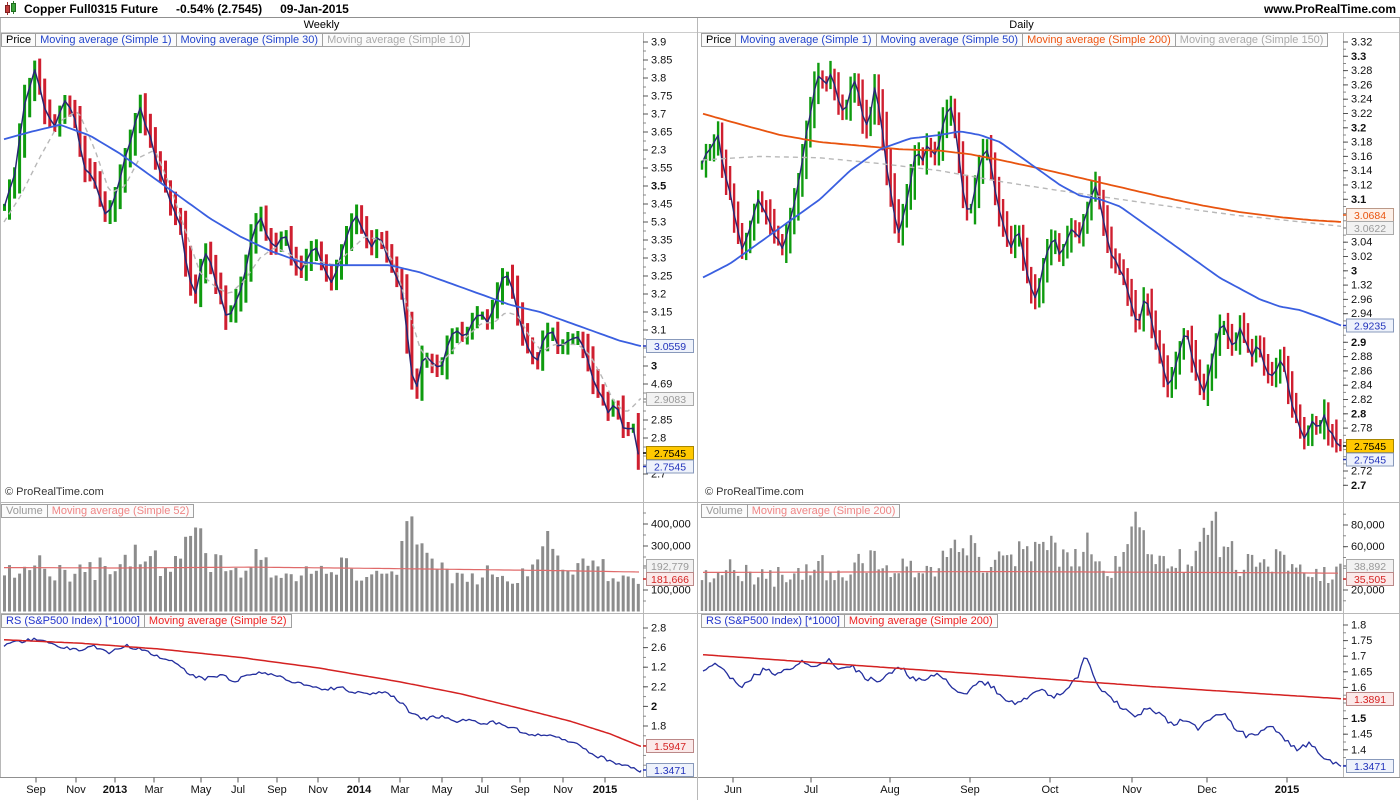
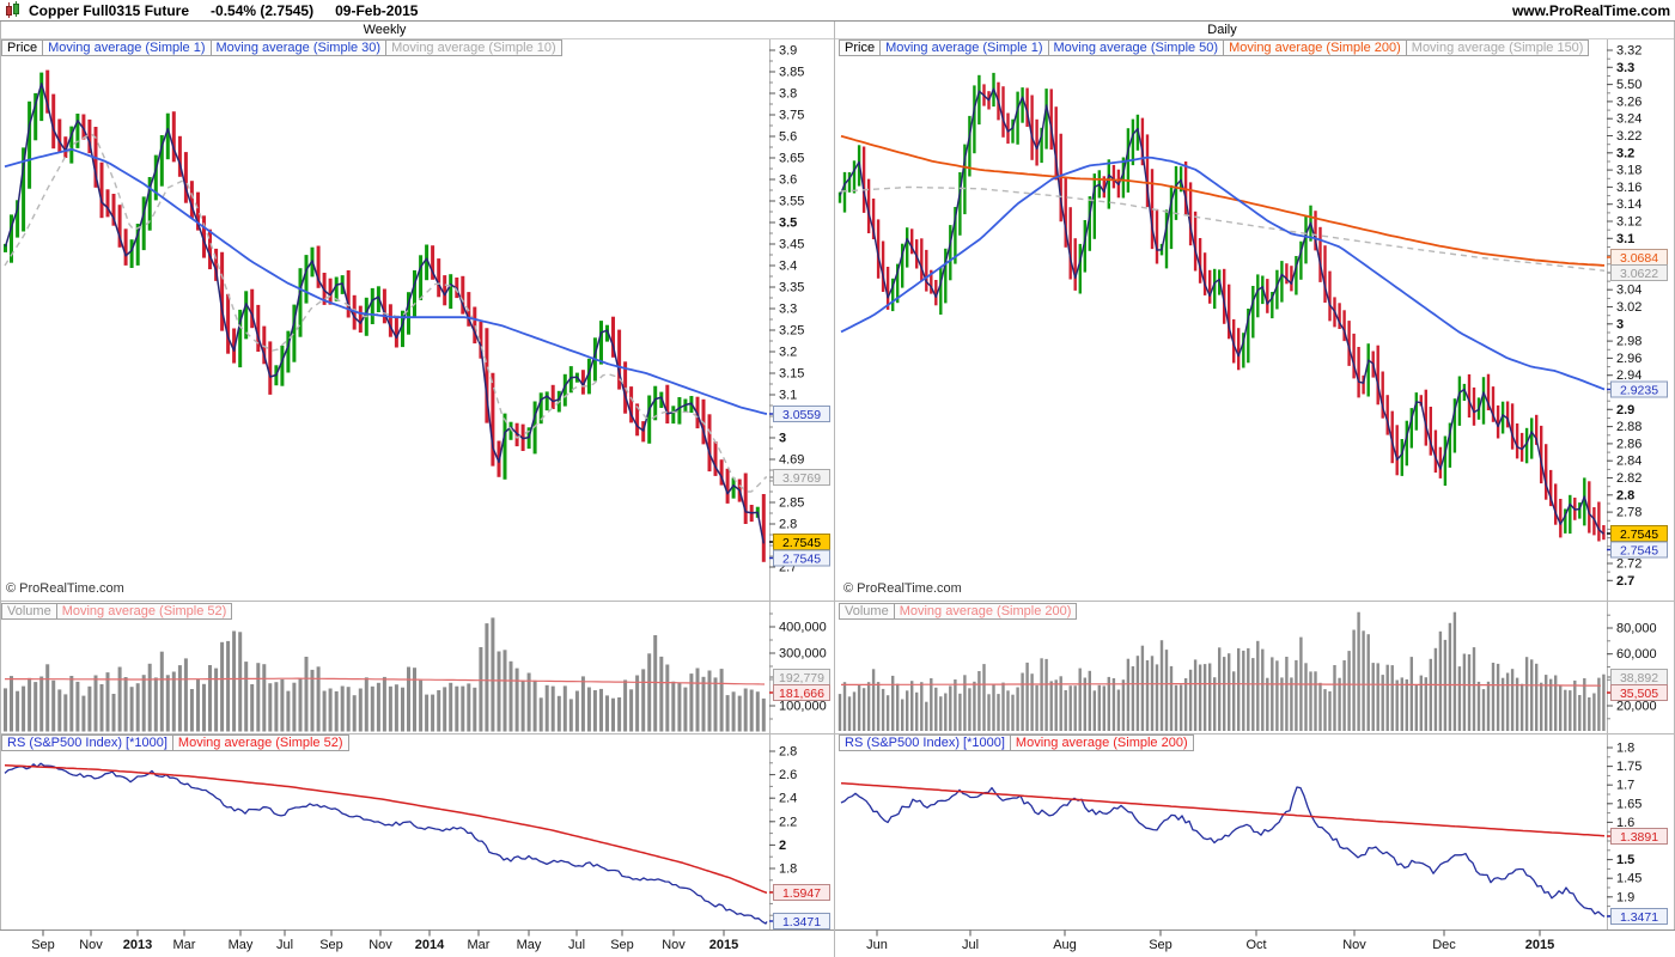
  Sep
  Nov
  2013
  Mar
  May
  Jul
  Sep
  Nov
  2014
  Mar
  May
  Jul
  Sep
  Nov
  2015
  3.9
  3.85
  3.8
  3.75
- 3.7
+ 5.6
  3.65
- 2.3
+ 3.6
  3.55
  3.5
  3.45
- 5.3
+ 3.4
  3.35
  3.3
  3.25
  3.2
  3.15
  3.1
  3
  4.69
  2.85
  2.8
  2.7
  3.0559
- 2.9083
+ 3.9769
  2.7545
  2.7545
  Jun
  Jul
  Aug
  Sep
  Oct
  Nov
  Dec
  2015
  3.32
  3.3
- 3.28
+ 5.50
  3.26
  3.24
  3.22
  3.2
  3.18
  3.16
  3.14
  3.12
  3.1
  3.04
  3.02
  3
- 1.32
+ 2.98
  2.96
  2.94
  2.9
  2.88
  2.86
  2.84
  2.82
  2.8
  2.78
  2.72
  2.7
  3.0684
  3.0622
  2.9235
  2.7545
  2.7545
  400,000
  300,000
  100,000
  192,779
  181,666
  80,000
  60,000
  20,000
  38,892
  35,505
  2.8
  2.6
- 1.2
+ 2.4
  2.2
  2
  1.8
  1.5947
  1.3471
  1.8
  1.75
  1.7
  1.65
  1.6
  1.5
  1.45
- 1.4
+ 1.9
  1.3891
  1.3471
  Copper Full0315 Future
  -0.54% (2.7545)
- 09-Jan-2015
+ 09-Feb-2015
  www.ProRealTime.com
  Weekly
  Daily
  Price
  Moving average (Simple 1)
  Moving average (Simple 30)
  Moving average (Simple 10)
  Price
  Moving average (Simple 1)
  Moving average (Simple 50)
  Moving average (Simple 200)
  Moving average (Simple 150)
  Volume
  Moving average (Simple 52)
  Volume
  Moving average (Simple 200)
  RS (S&P500 Index) [*1000]
  Moving average (Simple 52)
  RS (S&P500 Index) [*1000]
  Moving average (Simple 200)
  © ProRealTime.com
  © ProRealTime.com
